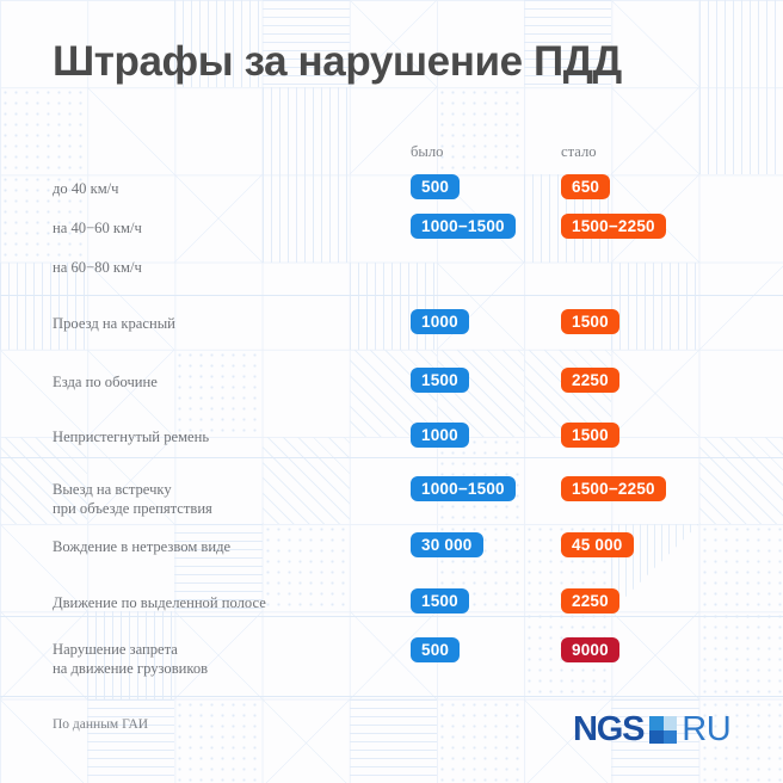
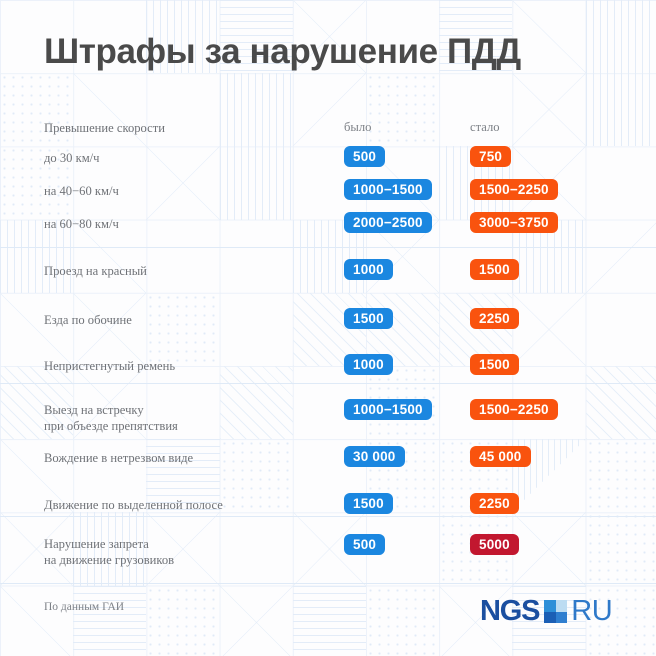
  Штрафы за нарушение ПДД
+ Превышение скорости
  было
  стало
- до 40 км/ч
+ до 30 км/ч
  500
- 650
+ 750
  на 40−60 км/ч
  1000−1500
  1500−2250
  на 60−80 км/ч
+ 2000−2500
+ 3000−3750
  Проезд на красный
  1000
  1500
  Езда по обочине
  1500
  2250
  Непристегнутый ремень
  1000
  1500
  Выезд на встречку
  при объезде препятствия
  1000−1500
  1500−2250
  Вождение в нетрезвом виде
  30 000
  45 000
  Движение по выделенной полосе
  1500
  2250
  Нарушение запрета
  на движение грузовиков
  500
- 9000
+ 5000
  По данным ГАИ
  NGS
  RU
